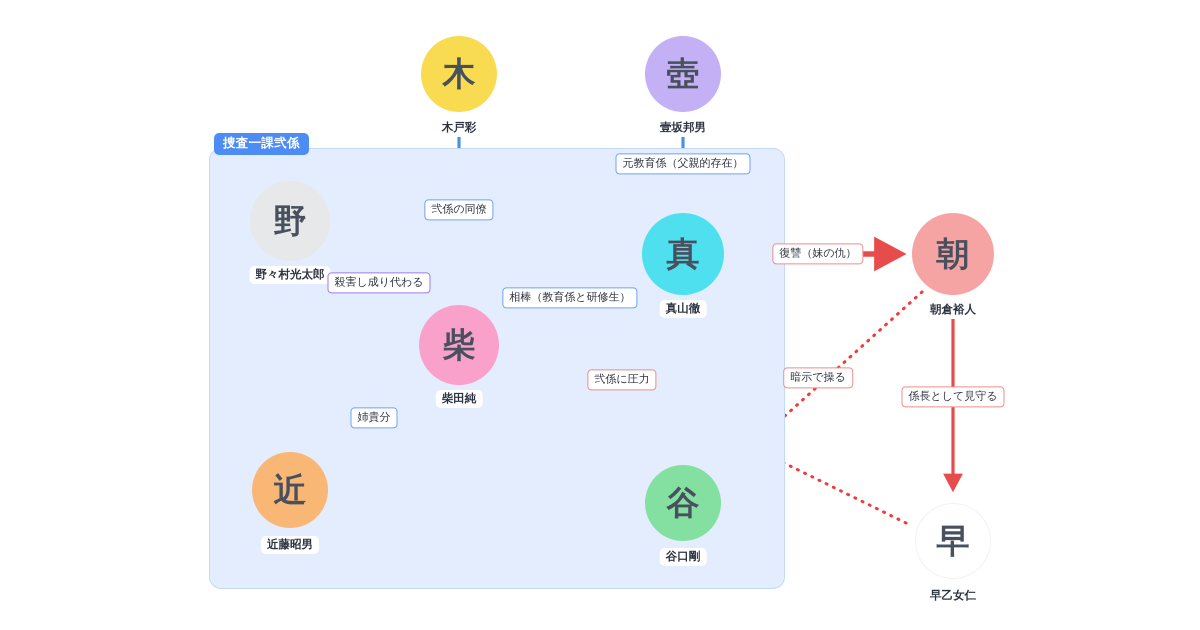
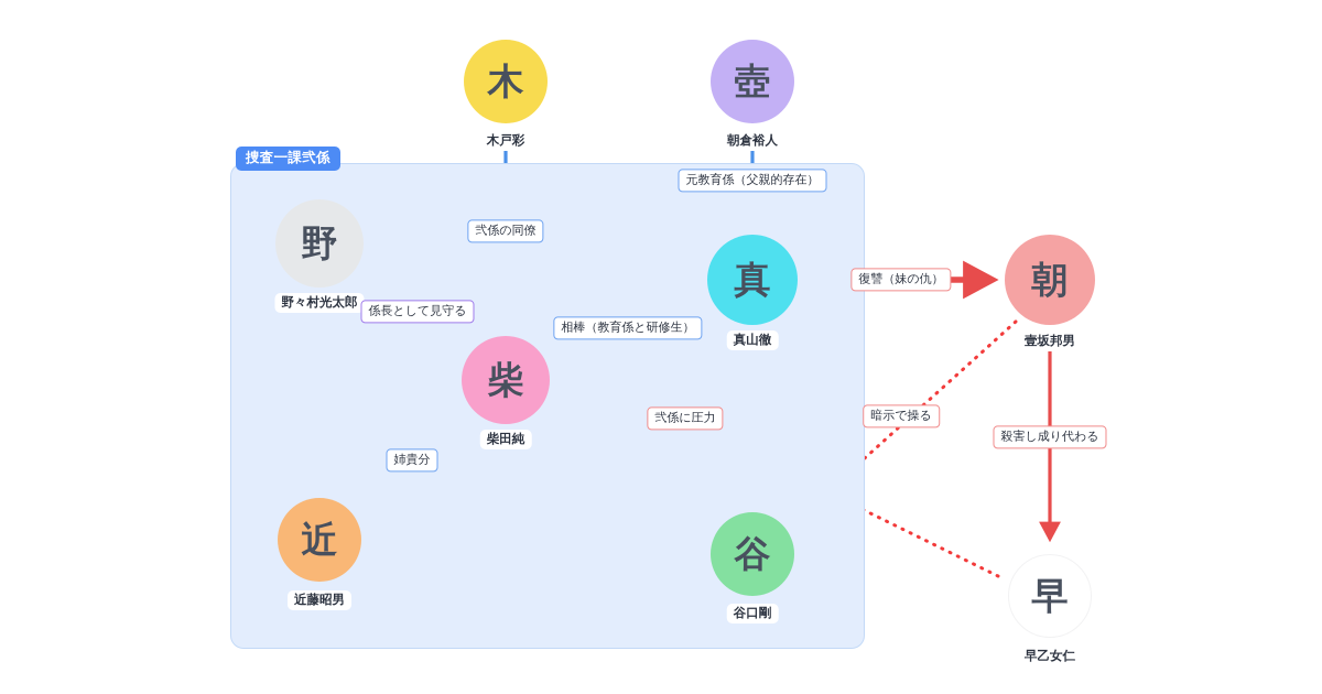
  捜査一課弐係
  木
  木戸彩
  壺
- 壹坂邦男
+ 朝倉裕人
  野
  野々村光太郎
  真
  真山徹
  朝
- 朝倉裕人
+ 壹坂邦男
  柴
  柴田純
  近
  近藤昭男
  谷
  谷口剛
  早
  早乙女仁
  弐係の同僚
  元教育係（父親的存在）
  相棒（教育係と研修生）
  姉貴分
- 殺害し成り代わる
+ 係長として見守る
  復讐（妹の仇）
- 係長として見守る
+ 殺害し成り代わる
  弐係に圧力
  暗示で操る
